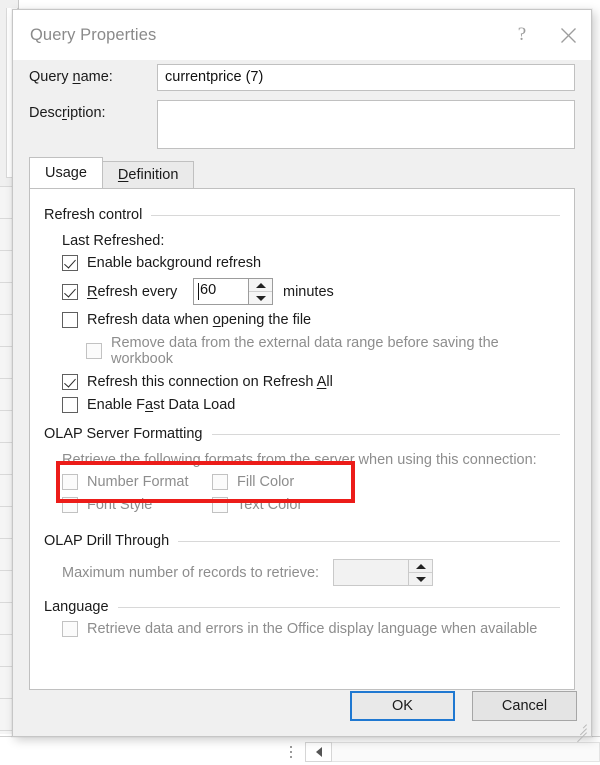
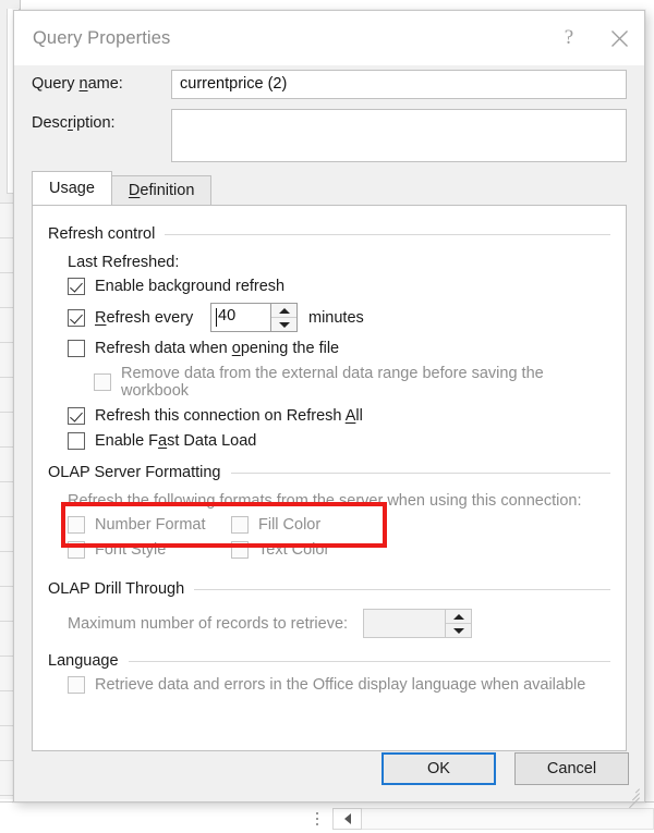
  Query Properties
  ?
  Query name:
- currentprice (7)
+ currentprice (2)
  Description:
  Usage
  Definition
  Refresh control
  Last Refreshed:
  Enable background refresh
  Refresh every
- 60
+ 40
  minutes
  Refresh data when opening the file
  Remove data from the external data range before saving the workbook
  Refresh this connection on Refresh All
  Enable Fast Data Load
  OLAP Server Formatting
- Retrieve the following formats from the server when using this connection:
+ Refresh the following formats from the server when using this connection:
  Number Format
  Fill Color
  Font Style
  Text Color
  OLAP Drill Through
  Maximum number of records to retrieve:
  Language
  Retrieve data and errors in the Office display language when available
  OK
  Cancel
